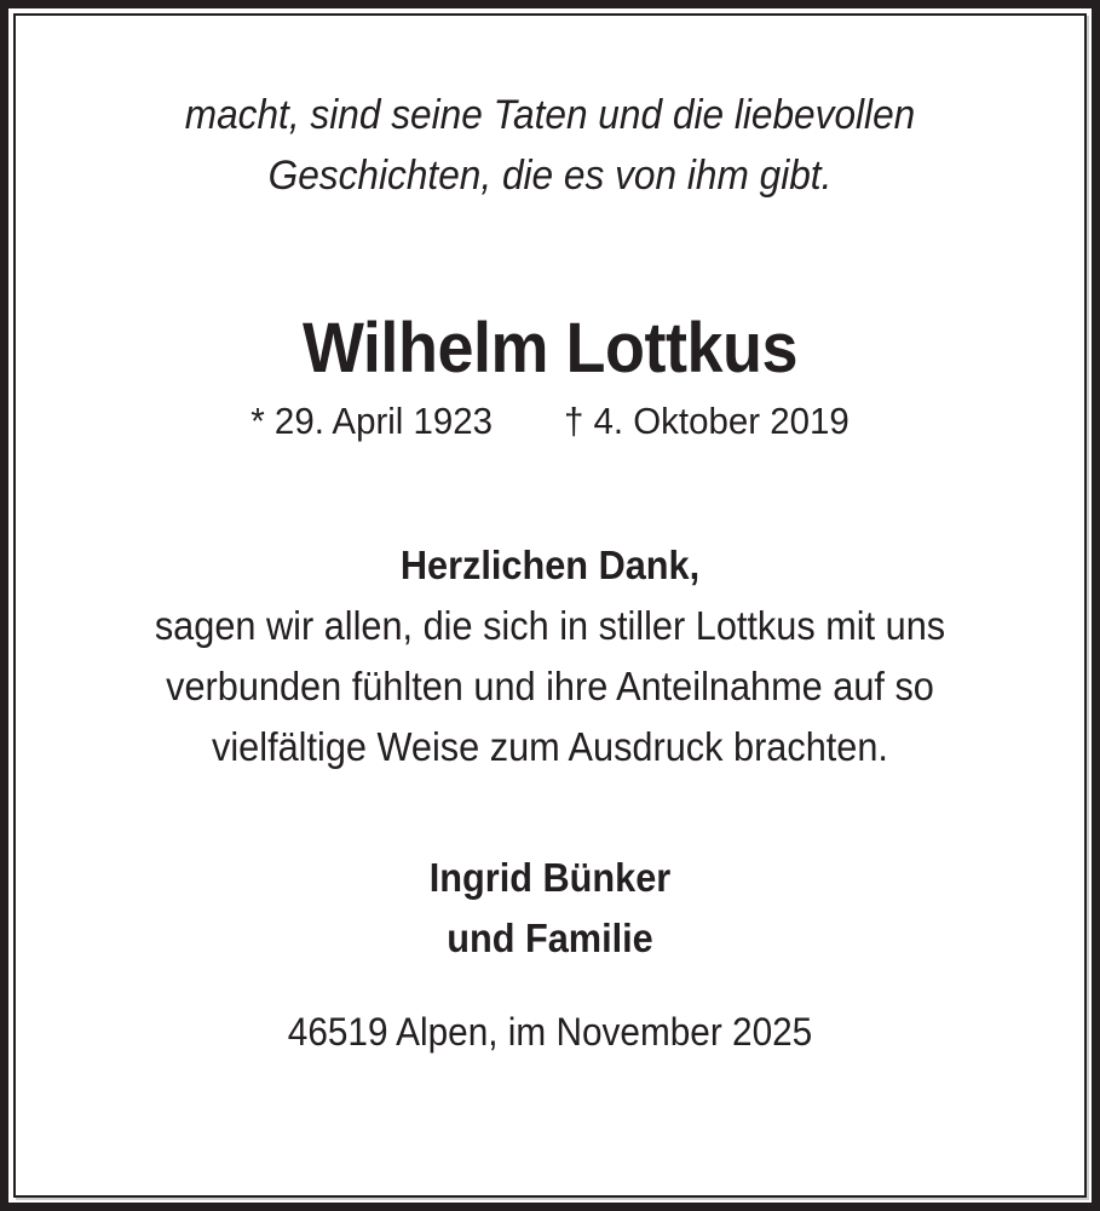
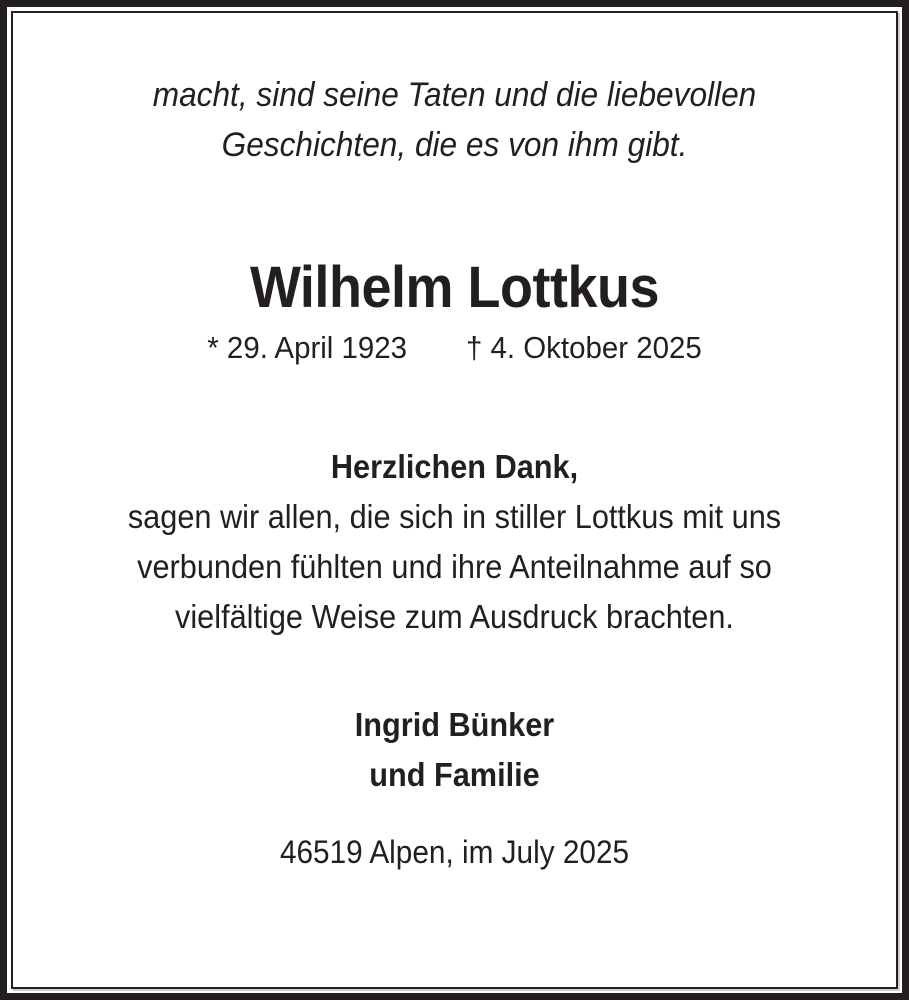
  macht, sind seine Taten und die liebevollen
  Geschichten, die es von ihm gibt.
  Wilhelm Lottkus
  * 29. April 1923
- † 4. Oktober 2019
+ † 4. Oktober 2025
  Herzlichen Dank,
  sagen wir allen, die sich in stiller Lottkus mit uns
  verbunden fühlten und ihre Anteilnahme auf so
  vielfältige Weise zum Ausdruck brachten.
  Ingrid Bünker
  und Familie
- 46519 Alpen, im November 2025
+ 46519 Alpen, im July 2025
